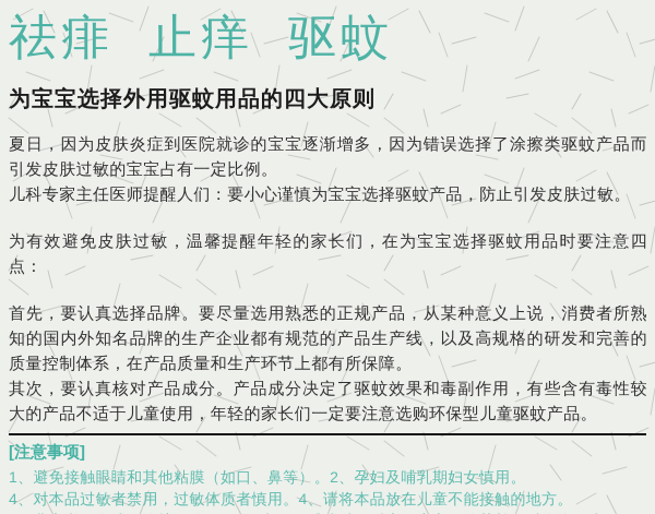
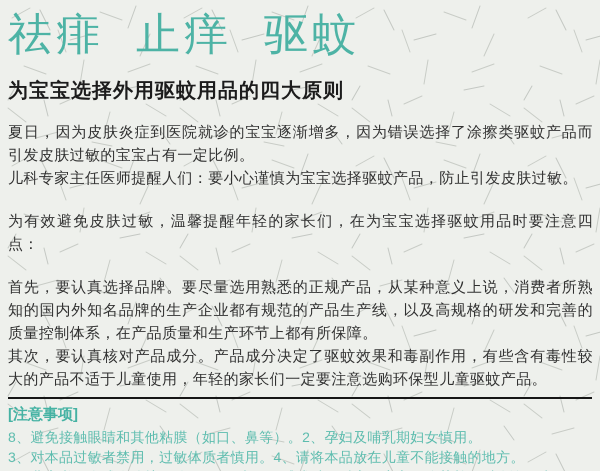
  祛痱
  止痒
  驱蚊
  为宝宝选择外用驱蚊用品的四大原则
  夏日，因为皮肤炎症到医院就诊的宝宝逐渐增多，因为错误选择了涂擦类驱蚊产品而引发皮肤过敏的宝宝占有一定比例。
  儿科专家主任医师提醒人们：要小心谨慎为宝宝选择驱蚊产品，防止引发皮肤过敏。
  为有效避免皮肤过敏，温馨提醒年轻的家长们，在为宝宝选择驱蚊用品时要注意四点：
  首先，要认真选择品牌。要尽量选用熟悉的正规产品，从某种意义上说，消费者所熟知的国内外知名品牌的生产企业都有规范的产品生产线，以及高规格的研发和完善的质量控制体系，在产品质量和生产环节上都有所保障。
  其次，要认真核对产品成分。产品成分决定了驱蚊效果和毒副作用，有些含有毒性较大的产品不适于儿童使用，年轻的家长们一定要注意选购环保型儿童驱蚊产品。
  [注意事项]
- 1、避免接触眼睛和其他粘膜（如口、鼻等）。2、孕妇及哺乳期妇女慎用。
+ 8、避免接触眼睛和其他粘膜（如口、鼻等）。2、孕妇及哺乳期妇女慎用。
- 4、对本品过敏者禁用，过敏体质者慎用。4、请将本品放在儿童不能接触的地方。
+ 3、对本品过敏者禁用，过敏体质者慎用。4、请将本品放在儿童不能接触的地方。
